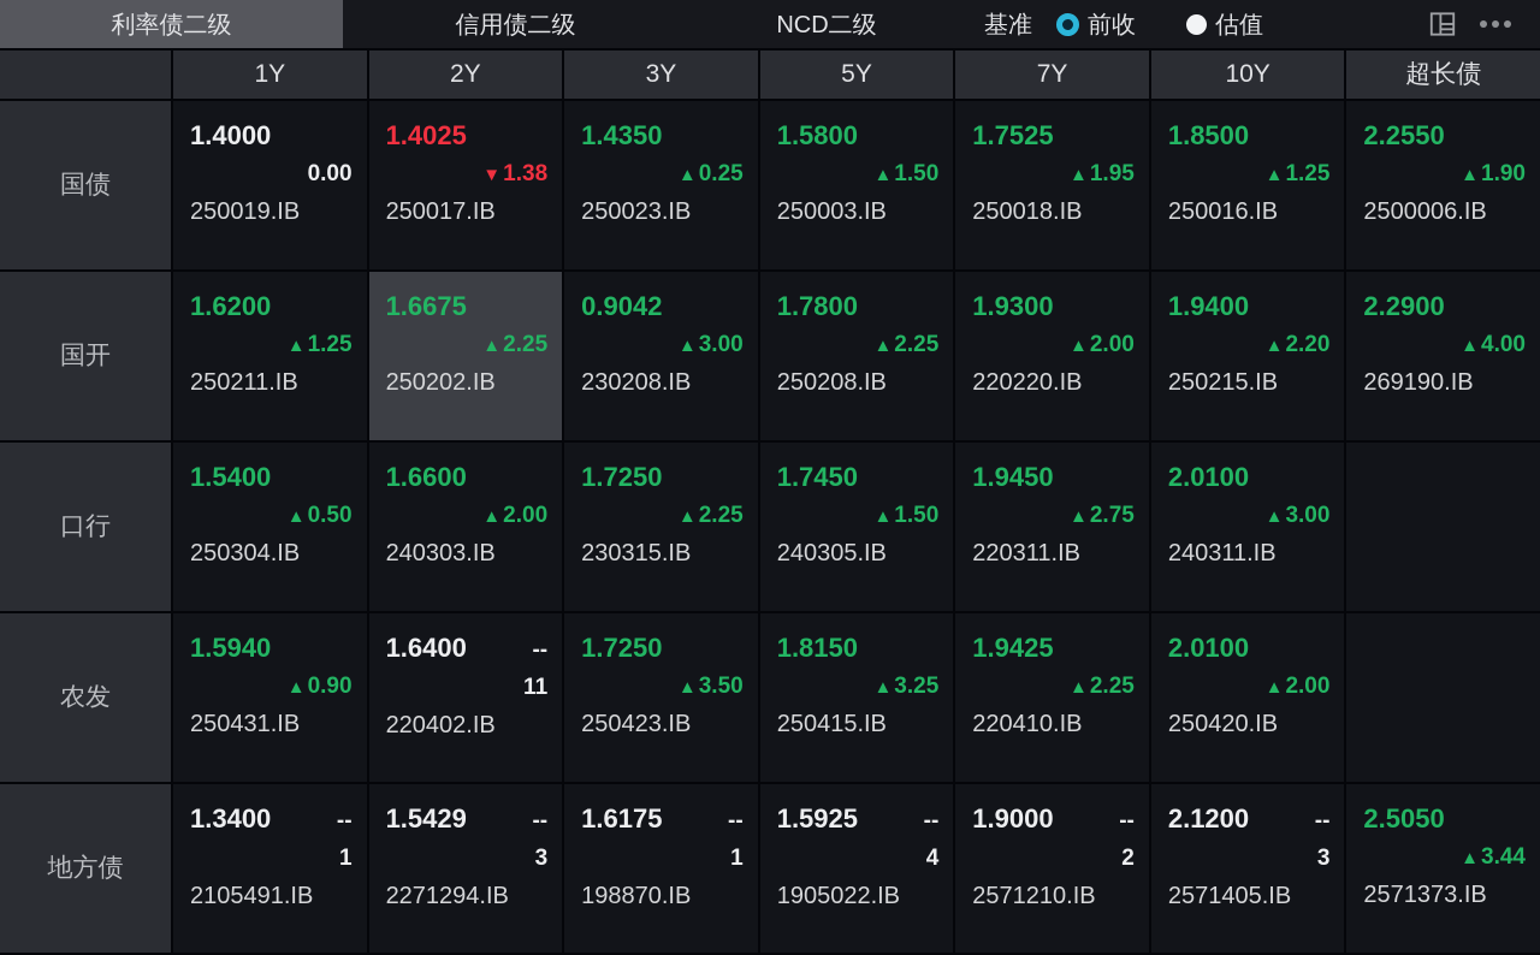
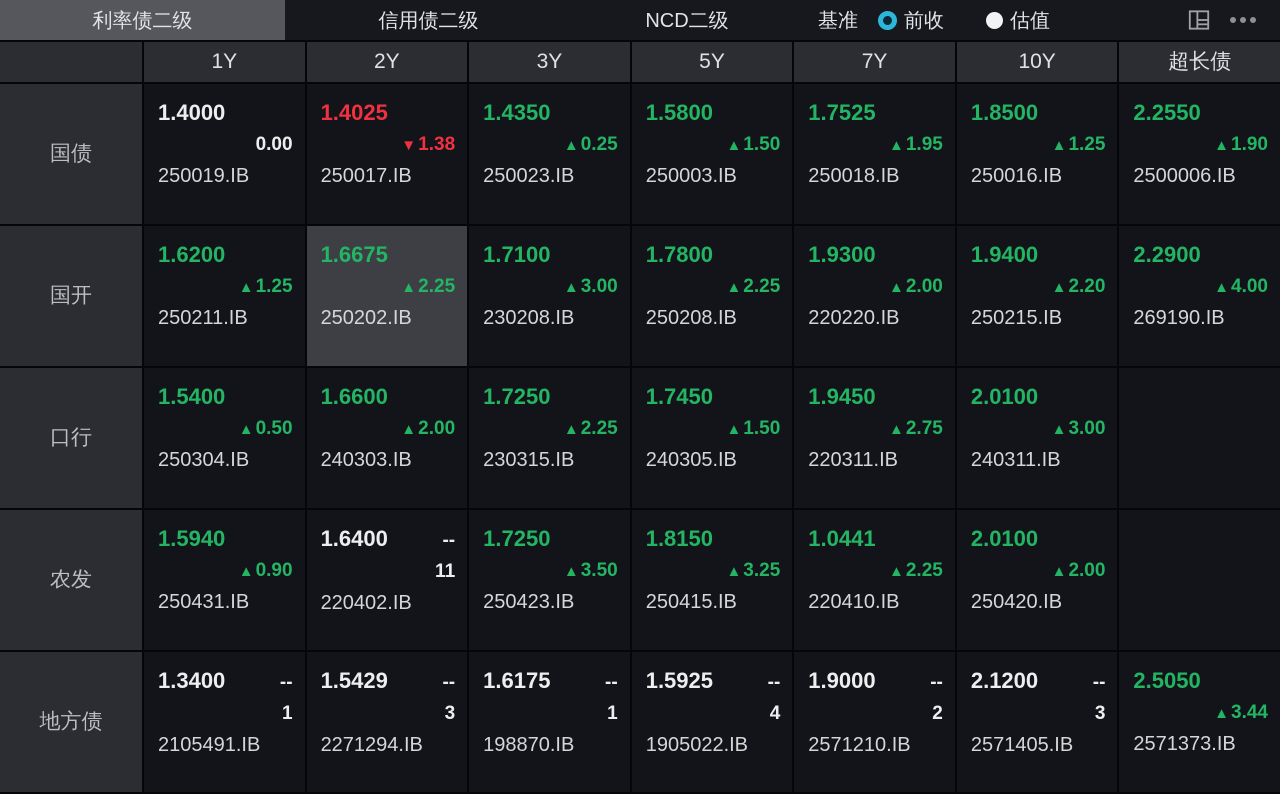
  利率债二级
  信用债二级
  NCD二级
  基准
  前收
  估值
  1Y
  2Y
  3Y
  5Y
  7Y
  10Y
  超长债
  国债
  1.4000
  0.00
  250019.IB
  1.4025
  ▼1.38
  250017.IB
  1.4350
  ▲0.25
  250023.IB
  1.5800
  ▲1.50
  250003.IB
  1.7525
  ▲1.95
  250018.IB
  1.8500
  ▲1.25
  250016.IB
  2.2550
  ▲1.90
  2500006.IB
  国开
  1.6200
  ▲1.25
  250211.IB
  1.6675
  ▲2.25
  250202.IB
- 0.9042
+ 1.7100
  ▲3.00
  230208.IB
  1.7800
  ▲2.25
  250208.IB
  1.9300
  ▲2.00
  220220.IB
  1.9400
  ▲2.20
  250215.IB
  2.2900
  ▲4.00
  269190.IB
  口行
  1.5400
  ▲0.50
  250304.IB
  1.6600
  ▲2.00
  240303.IB
  1.7250
  ▲2.25
  230315.IB
  1.7450
  ▲1.50
  240305.IB
  1.9450
  ▲2.75
  220311.IB
  2.0100
  ▲3.00
  240311.IB
  农发
  1.5940
  ▲0.90
  250431.IB
  1.6400
  --
  11
  220402.IB
  1.7250
  ▲3.50
  250423.IB
  1.8150
  ▲3.25
  250415.IB
- 1.9425
+ 1.0441
  ▲2.25
  220410.IB
  2.0100
  ▲2.00
  250420.IB
  地方债
  1.3400
  --
  1
  2105491.IB
  1.5429
  --
  3
  2271294.IB
  1.6175
  --
  1
  198870.IB
  1.5925
  --
  4
  1905022.IB
  1.9000
  --
  2
  2571210.IB
  2.1200
  --
  3
  2571405.IB
  2.5050
  ▲3.44
  2571373.IB
